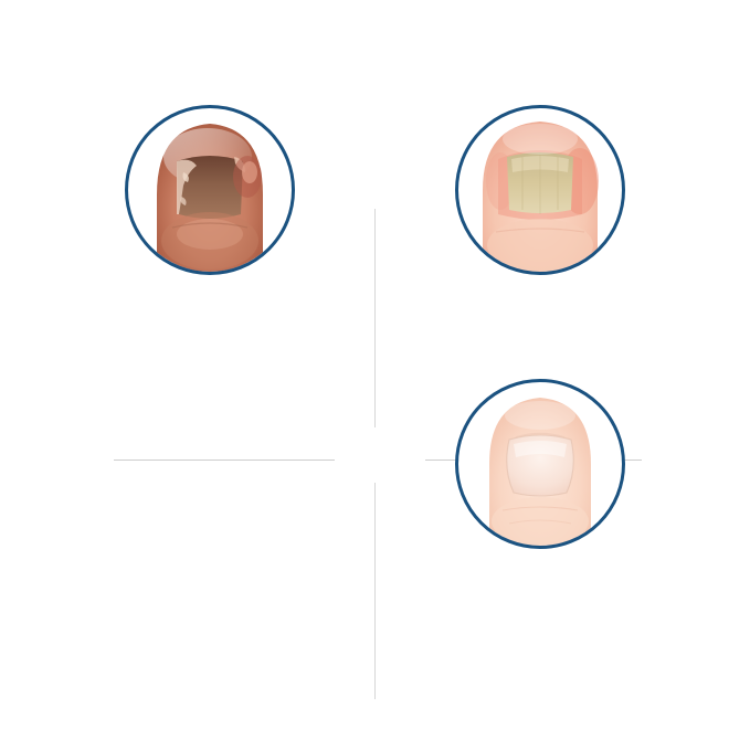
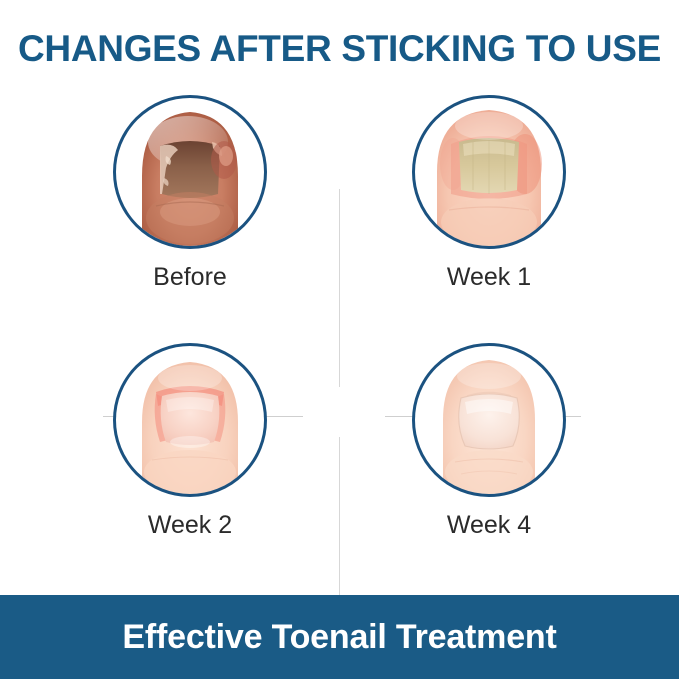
+ CHANGES AFTER STICKING TO USE
+ Before
+ Week 1
+ Week 2
+ Week 4
+ Effective Toenail Treatment
